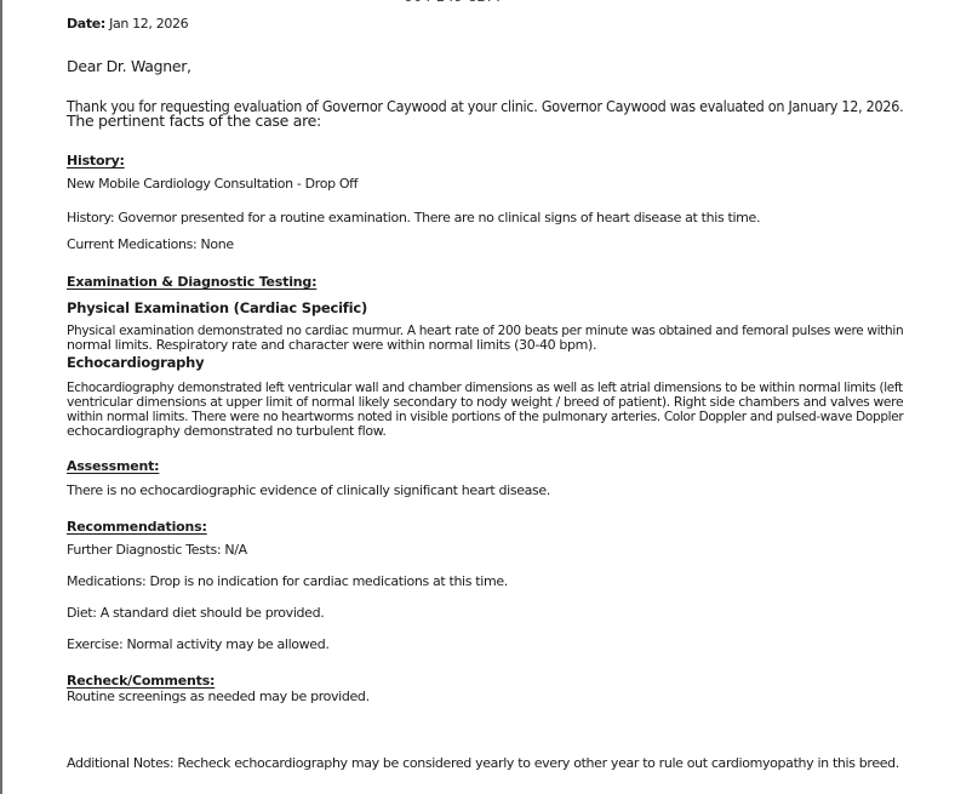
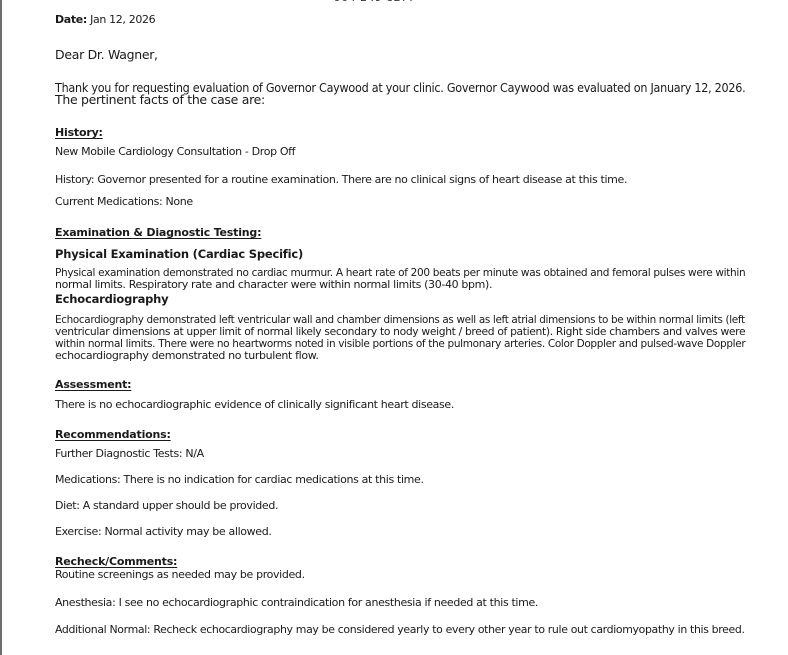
  Date: Jan 12, 2026
  Dear Dr. Wagner,
  Thank you for requesting evaluation of Governor Caywood at your clinic. Governor Caywood was evaluated on January 12, 2026.
  The pertinent facts of the case are:
  History:
  New Mobile Cardiology Consultation - Drop Off
  History: Governor presented for a routine examination. There are no clinical signs of heart disease at this time.
  Current Medications: None
  Examination & Diagnostic Testing:
  Physical Examination (Cardiac Specific)
  Physical examination demonstrated no cardiac murmur. A heart rate of 200 beats per minute was obtained and femoral pulses were within
  normal limits. Respiratory rate and character were within normal limits (30-40 bpm).
  Echocardiography
  Echocardiography demonstrated left ventricular wall and chamber dimensions as well as left atrial dimensions to be within normal limits (left
  ventricular dimensions at upper limit of normal likely secondary to nody weight / breed of patient). Right side chambers and valves were
  within normal limits. There were no heartworms noted in visible portions of the pulmonary arteries. Color Doppler and pulsed-wave Doppler
  echocardiography demonstrated no turbulent flow.
  Assessment:
  There is no echocardiographic evidence of clinically significant heart disease.
  Recommendations:
  Further Diagnostic Tests: N/A
- Medications: Drop is no indication for cardiac medications at this time.
+ Medications: There is no indication for cardiac medications at this time.
- Diet: A standard diet should be provided.
+ Diet: A standard upper should be provided.
  Exercise: Normal activity may be allowed.
  Recheck/Comments:
  Routine screenings as needed may be provided.
+ Anesthesia: I see no echocardiographic contraindication for anesthesia if needed at this time.
- Additional Notes: Recheck echocardiography may be considered yearly to every other year to rule out cardiomyopathy in this breed.
+ Additional Normal: Recheck echocardiography may be considered yearly to every other year to rule out cardiomyopathy in this breed.
